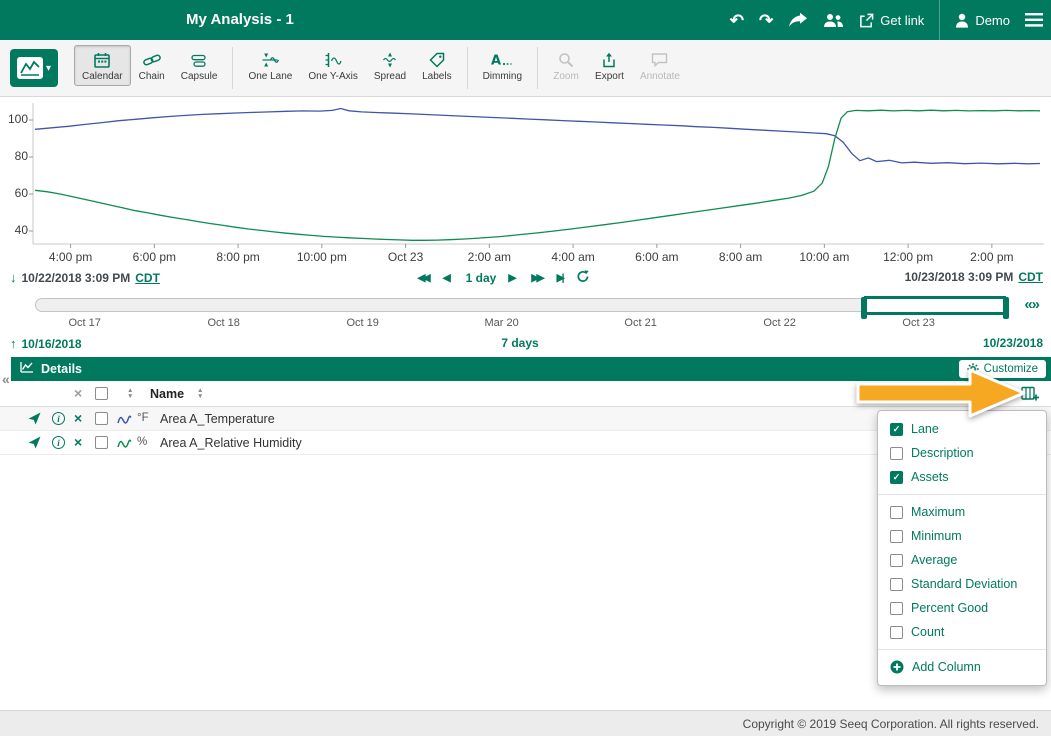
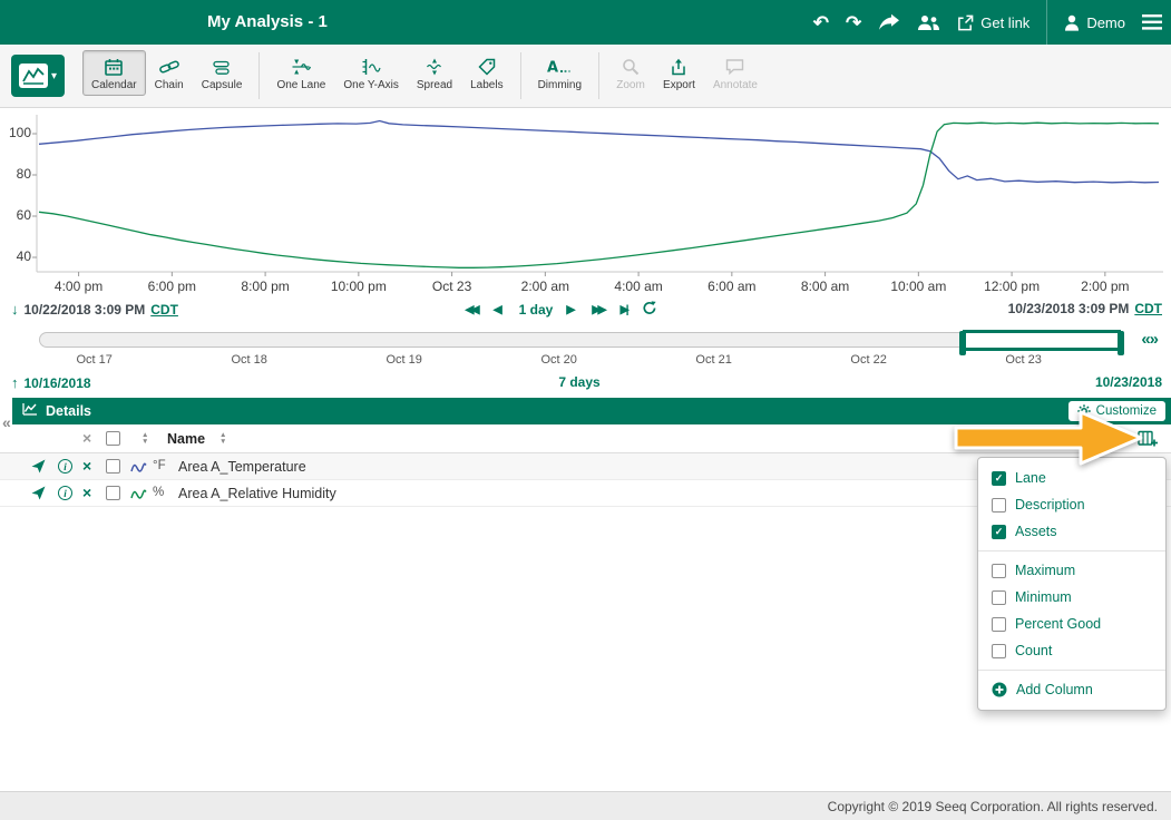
  My Analysis - 1
  ↶
  ↷
  Get link
  Demo
  ▾
  Calendar
  Chain
  Capsule
  One Lane
  One Y-Axis
  Spread
  Labels
  A
  Dimming
  Zoom
  Export
  Annotate
  100
  80
  60
  40
  4:00 pm
  6:00 pm
  8:00 pm
  10:00 pm
  Oct 23
  2:00 am
  4:00 am
  6:00 am
  8:00 am
  10:00 am
  12:00 pm
  2:00 pm
  ↓
  10/22/2018 3:09 PM
  CDT
  ◀◀
  ◀
  1 day
  ▶
  ▶▶
  ▶|
  10/23/2018 3:09 PM
  CDT
  «»
  Oct 17
  Oct 18
  Oct 19
- Mar 20
+ Oct 20
  Oct 21
  Oct 22
  Oct 23
  ↑
  10/16/2018
  7 days
  10/23/2018
  «
  Details
  Customize
  ×
  Name
  i
  ×
  °F
  Area A_Temperature
  i
  ×
  %
  Area A_Relative Humidity
  Lane
  Description
  Assets
  Maximum
  Minimum
- Average
- Standard Deviation
  Percent Good
  Count
  Add Column
  Copyright © 2019 Seeq Corporation. All rights reserved.
